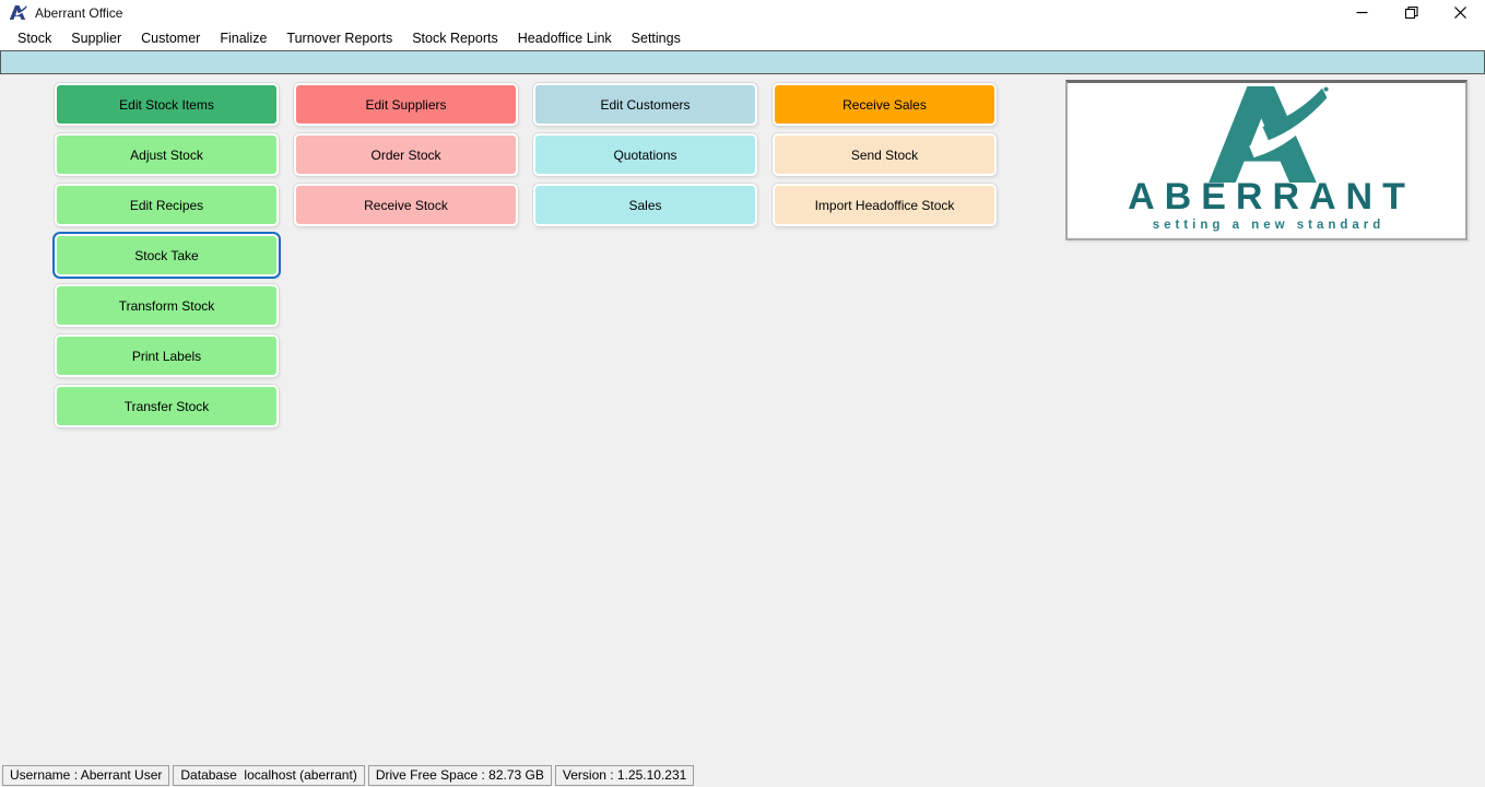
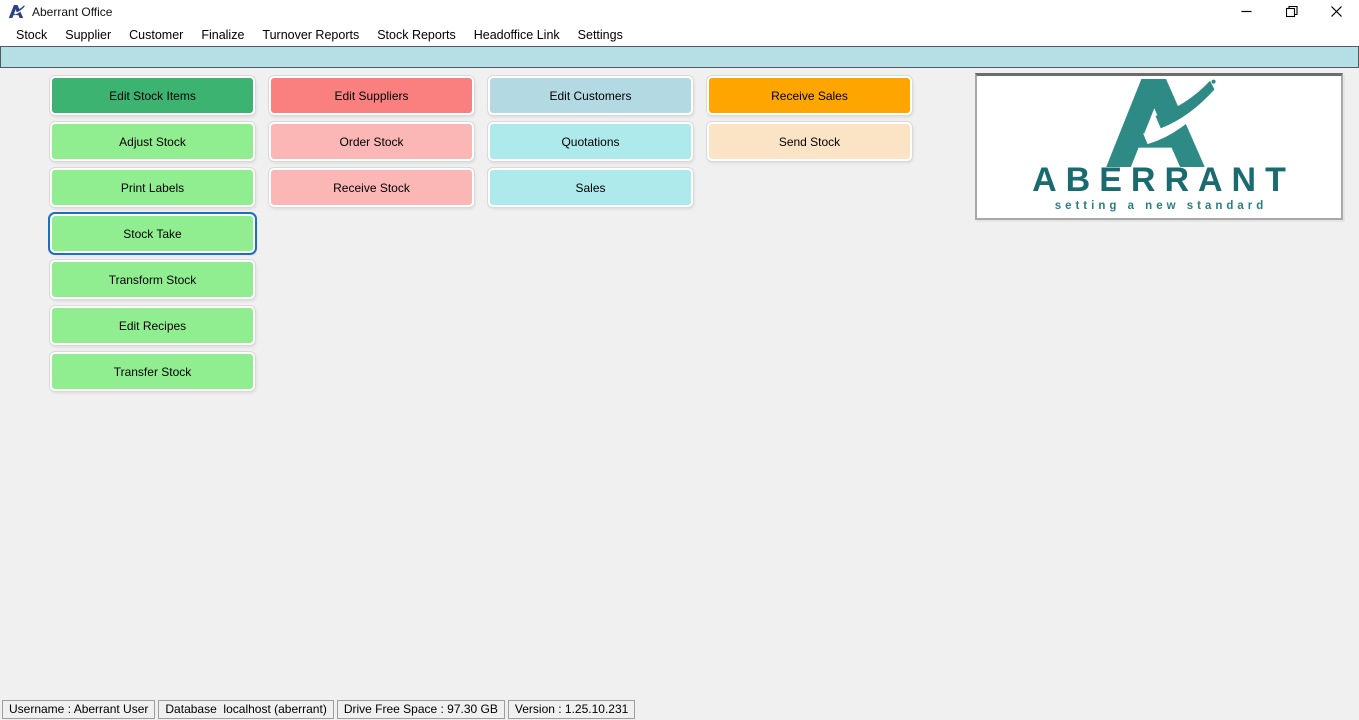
  Aberrant Office
  Stock
  Supplier
  Customer
  Finalize
  Turnover Reports
  Stock Reports
  Headoffice Link
  Settings
  Edit Stock Items
  Adjust Stock
- Edit Recipes
+ Print Labels
  Stock Take
  Transform Stock
- Print Labels
+ Edit Recipes
  Transfer Stock
  Edit Suppliers
  Order Stock
  Receive Stock
  Edit Customers
  Quotations
  Sales
  Receive Sales
  Send Stock
- Import Headoffice Stock
  ABERRANT
  setting a new standard
  Username : Aberrant User
  Database localhost (aberrant)
- Drive Free Space : 82.73 GB
+ Drive Free Space : 97.30 GB
  Version : 1.25.10.231
